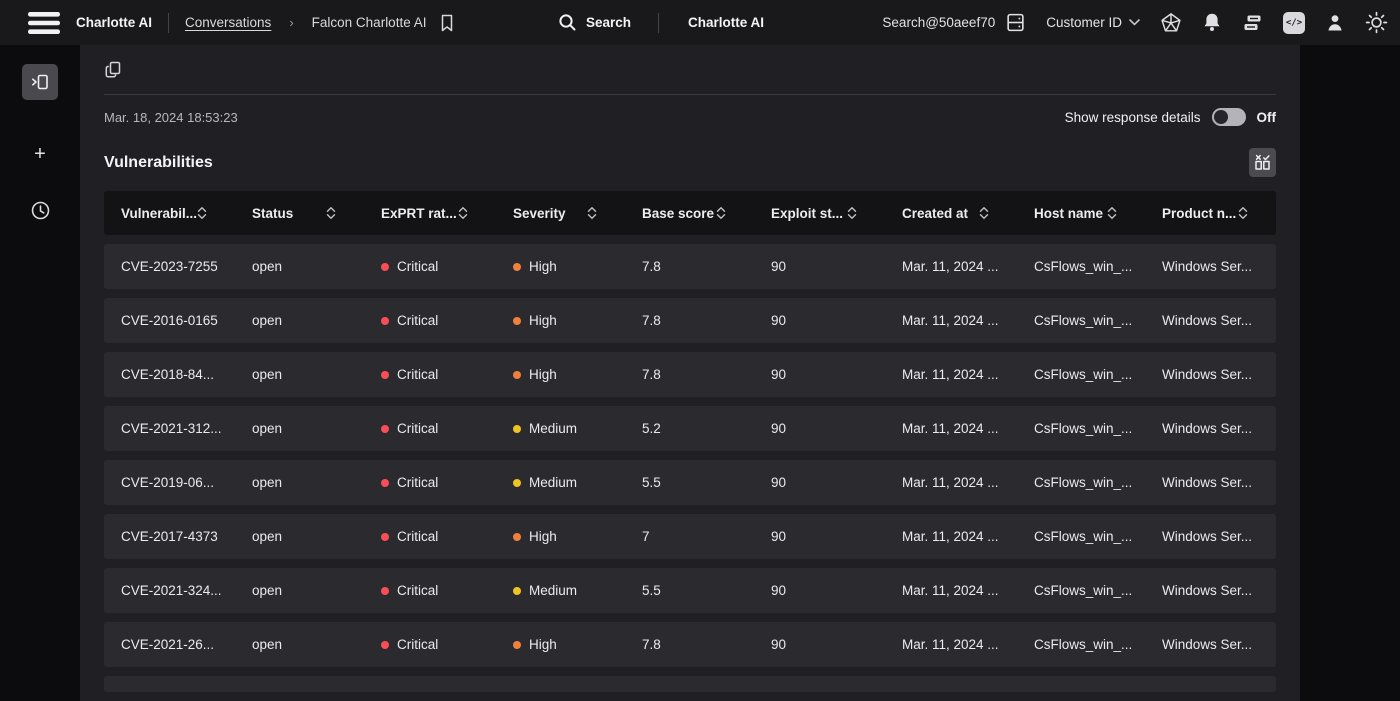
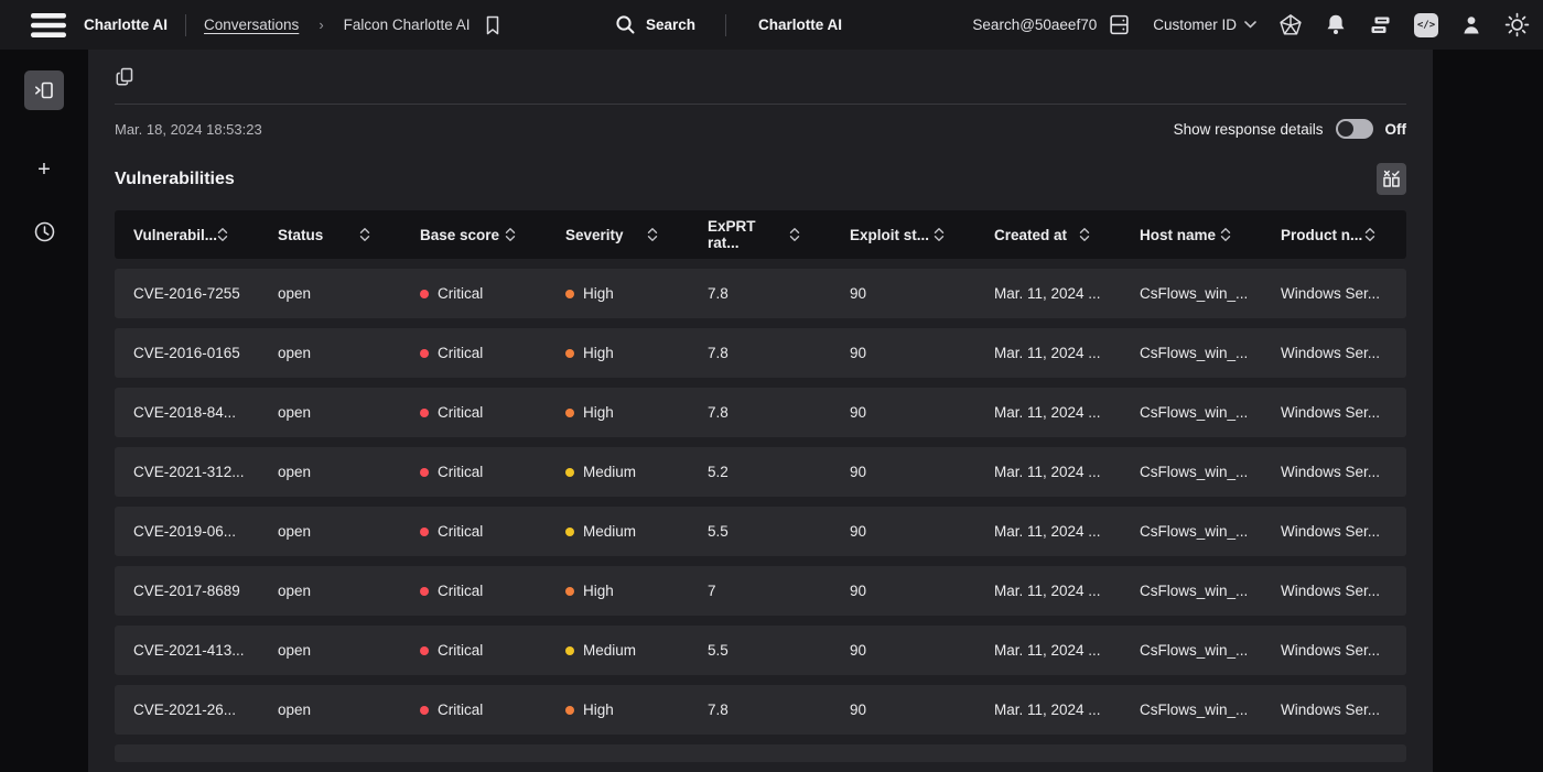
  Charlotte AI
  Conversations
  ›
  Falcon Charlotte AI
  Search
  Charlotte AI
  Search@50aeef70
  Customer ID
  </>
  +
  Mar. 18, 2024 18:53:23
  Show response details
  Off
  Vulnerabilities
  Vulnerabil...
  Status
- ExPRT rat...
+ Base score
  Severity
- Base score
+ ExPRT rat...
  Exploit st...
  Created at
  Host name
  Product n...
- CVE-2023-7255
+ CVE-2016-7255
  open
  Critical
  High
  7.8
  90
  Mar. 11, 2024 ...
  CsFlows_win_...
  Windows Ser...
  CVE-2016-0165
  open
  Critical
  High
  7.8
  90
  Mar. 11, 2024 ...
  CsFlows_win_...
  Windows Ser...
  CVE-2018-84...
  open
  Critical
  High
  7.8
  90
  Mar. 11, 2024 ...
  CsFlows_win_...
  Windows Ser...
  CVE-2021-312...
  open
  Critical
  Medium
  5.2
  90
  Mar. 11, 2024 ...
  CsFlows_win_...
  Windows Ser...
  CVE-2019-06...
  open
  Critical
  Medium
  5.5
  90
  Mar. 11, 2024 ...
  CsFlows_win_...
  Windows Ser...
- CVE-2017-4373
+ CVE-2017-8689
  open
  Critical
  High
  7
  90
  Mar. 11, 2024 ...
  CsFlows_win_...
  Windows Ser...
- CVE-2021-324...
+ CVE-2021-413...
  open
  Critical
  Medium
  5.5
  90
  Mar. 11, 2024 ...
  CsFlows_win_...
  Windows Ser...
  CVE-2021-26...
  open
  Critical
  High
  7.8
  90
  Mar. 11, 2024 ...
  CsFlows_win_...
  Windows Ser...
